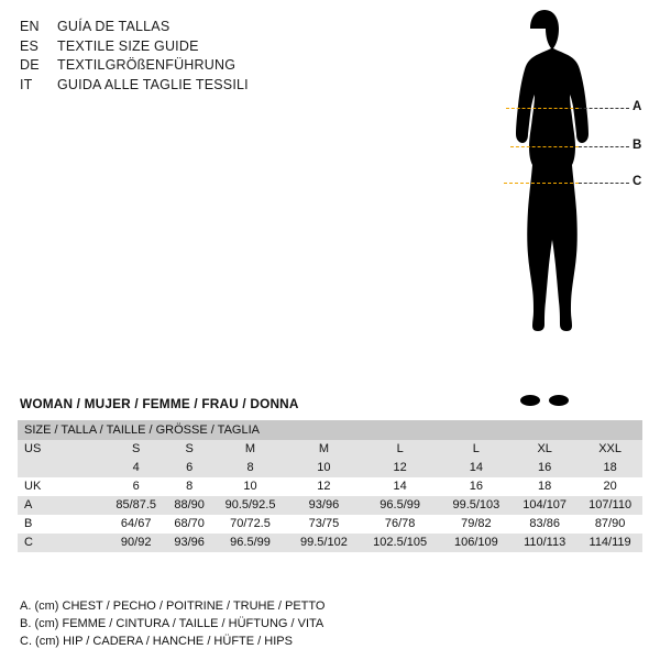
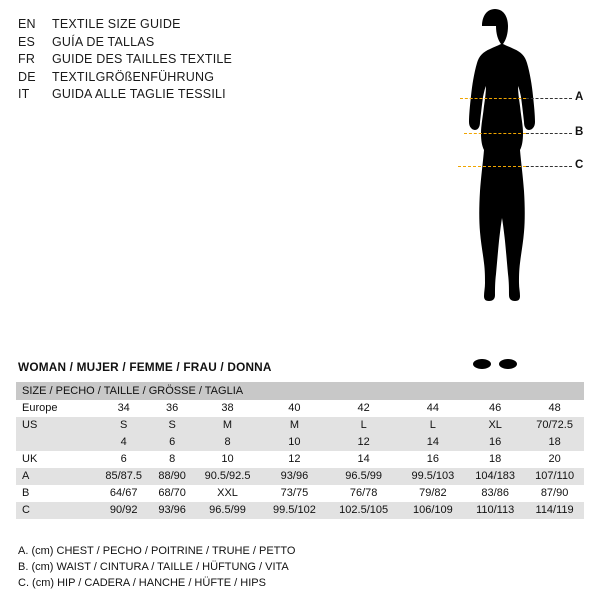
  EN
- GUÍA DE TALLAS
+ TEXTILE SIZE GUIDE
  ES
- TEXTILE SIZE GUIDE
+ GUÍA DE TALLAS
+ FR
+ GUIDE DES TAILLES TEXTILE
  DE
  TEXTILGRÖßENFÜHRUNG
  IT
  GUIDA ALLE TAGLIE TESSILI
  A
  B
  C
  WOMAN / MUJER / FEMME / FRAU / DONNA
- SIZE / TALLA / TAILLE / GRÖSSE / TAGLIA
+ SIZE / PECHO / TAILLE / GRÖSSE / TAGLIA
+ Europe	34	36	38	40	42	44	46	48
- US	S	S	M	M	L	L	XL	XXL
+ US	S	S	M	M	L	L	XL	70/72.5
  	4	6	8	10	12	14	16	18
  UK	6	8	10	12	14	16	18	20
- A	85/87.5	88/90	90.5/92.5	93/96	96.5/99	99.5/103	104/107	107/110
+ A	85/87.5	88/90	90.5/92.5	93/96	96.5/99	99.5/103	104/183	107/110
- B	64/67	68/70	70/72.5	73/75	76/78	79/82	83/86	87/90
+ B	64/67	68/70	XXL	73/75	76/78	79/82	83/86	87/90
  C	90/92	93/96	96.5/99	99.5/102	102.5/105	106/109	110/113	114/119
  A. (cm) CHEST / PECHO / POITRINE / TRUHE / PETTO
- B. (cm) FEMME / CINTURA / TAILLE / HÜFTUNG / VITA
+ B. (cm) WAIST / CINTURA / TAILLE / HÜFTUNG / VITA
  C. (cm) HIP / CADERA / HANCHE / HÜFTE / HIPS
